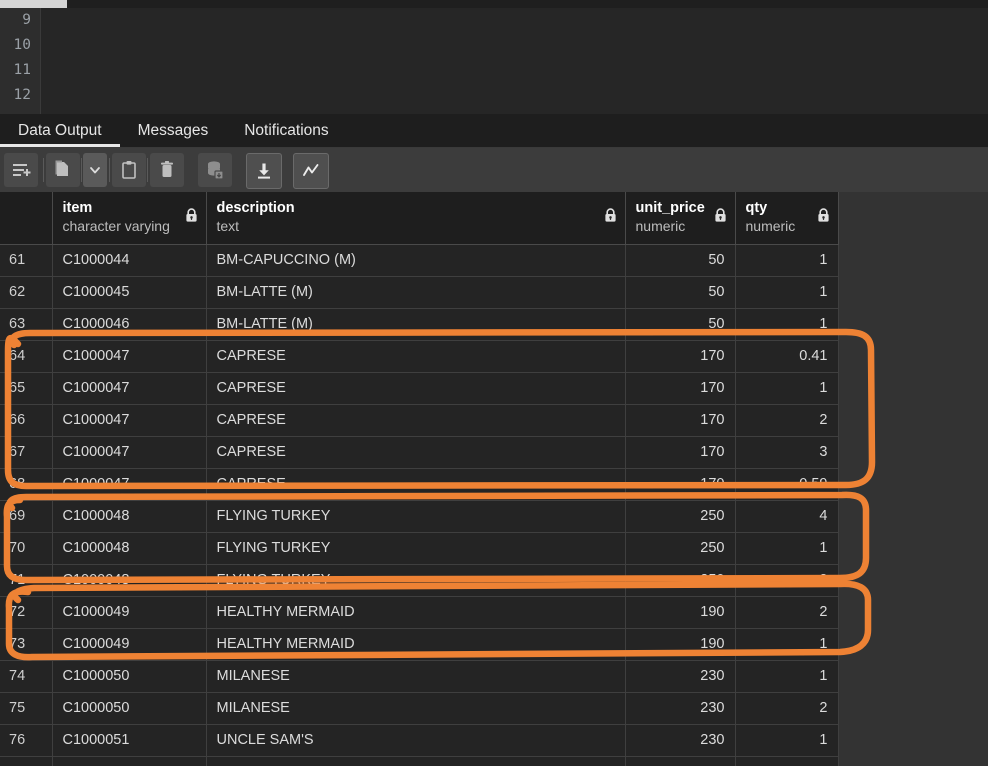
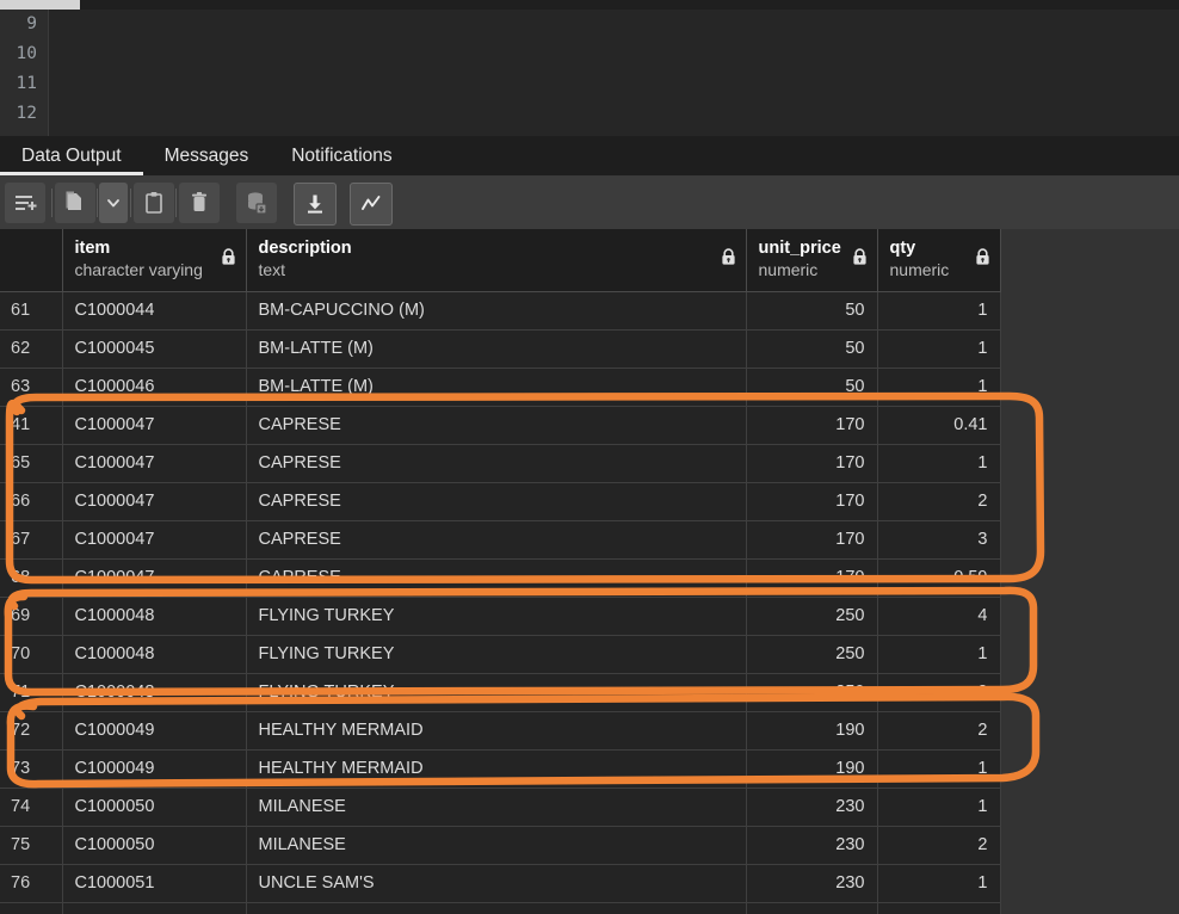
  9
  10
  11
  12
  Data Output Messages Notifications
  	item character varying	description text	unit_price numeric	qty numeric
  61	C1000044	BM-CAPUCCINO (M)	50	1
  62	C1000045	BM-LATTE (M)	50	1
  63	C1000046	BM-LATTE (M)	50	1
- 64	C1000047	CAPRESE	170	0.41
+ 41	C1000047	CAPRESE	170	0.41
  65	C1000047	CAPRESE	170	1
  66	C1000047	CAPRESE	170	2
  67	C1000047	CAPRESE	170	3
  69	C1000048	FLYING TURKEY	250	4
  70	C1000048	FLYING TURKEY	250	1
  72	C1000049	HEALTHY MERMAID	190	2
  73	C1000049	HEALTHY MERMAID	190	1
  74	C1000050	MILANESE	230	1
  75	C1000050	MILANESE	230	2
  76	C1000051	UNCLE SAM'S	230	1
